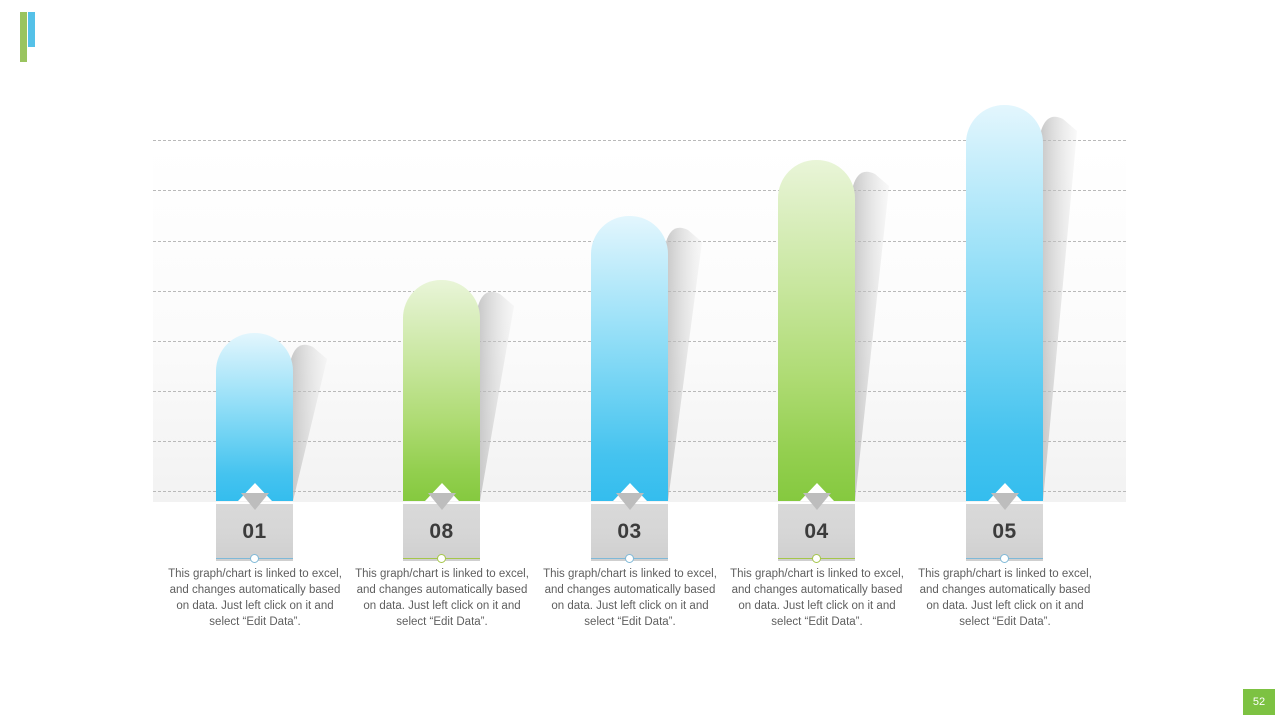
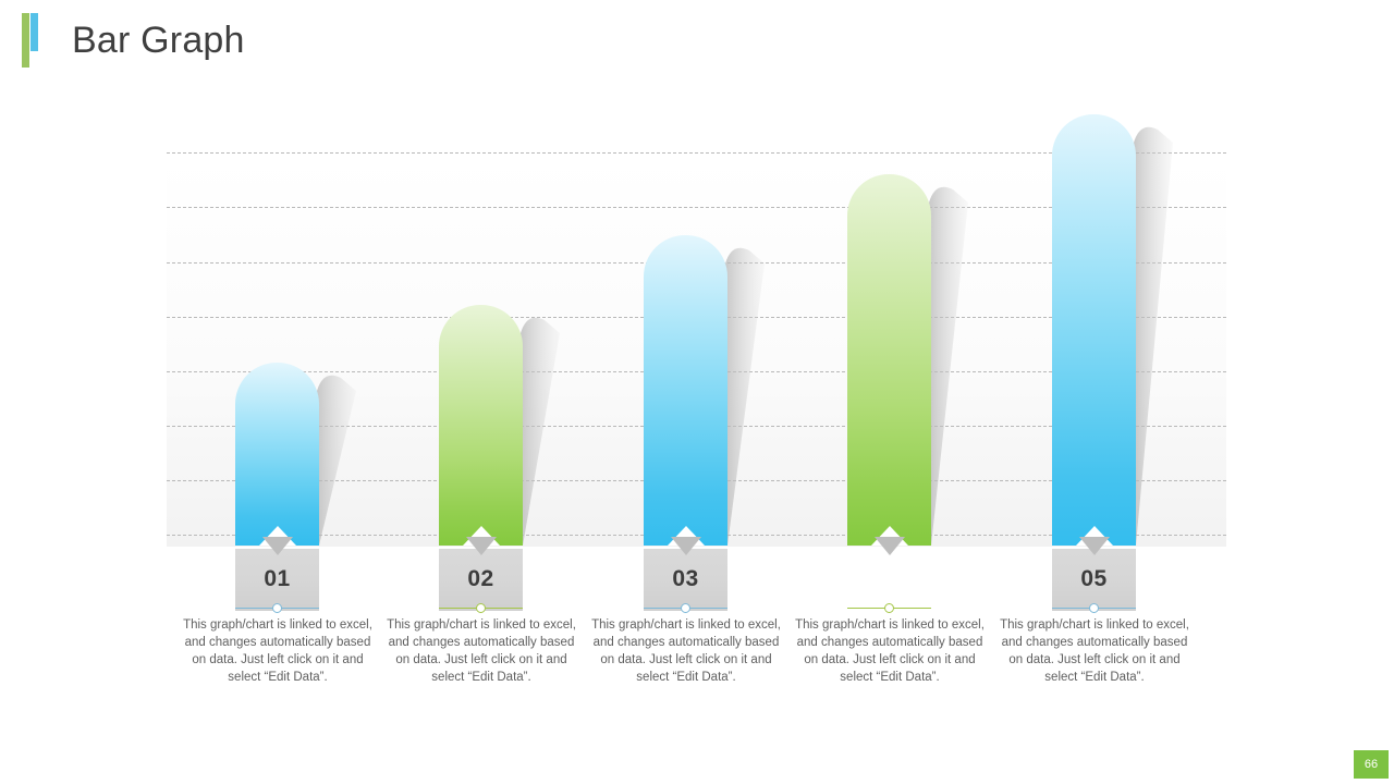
+ Bar Graph
  01
  This graph/chart is linked to excel, and changes automatically based on data. Just left click on it and select “Edit Data”.
- 08
+ 02
  This graph/chart is linked to excel, and changes automatically based on data. Just left click on it and select “Edit Data”.
  03
  This graph/chart is linked to excel, and changes automatically based on data. Just left click on it and select “Edit Data”.
- 04
  This graph/chart is linked to excel, and changes automatically based on data. Just left click on it and select “Edit Data”.
  05
  This graph/chart is linked to excel, and changes automatically based on data. Just left click on it and select “Edit Data”.
- 52
+ 66
